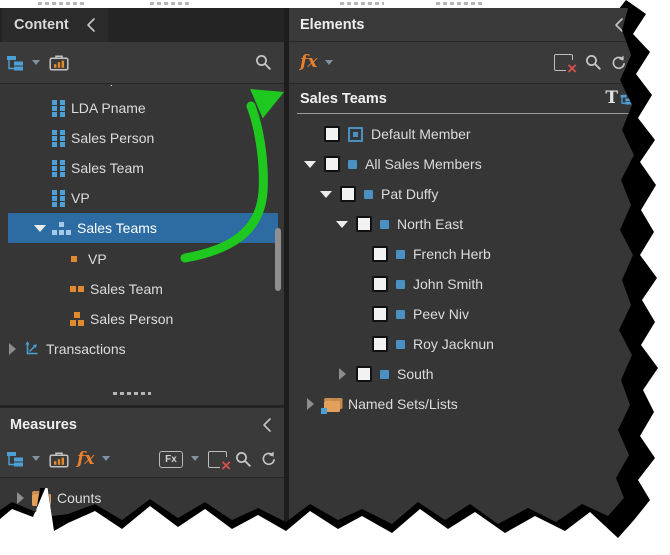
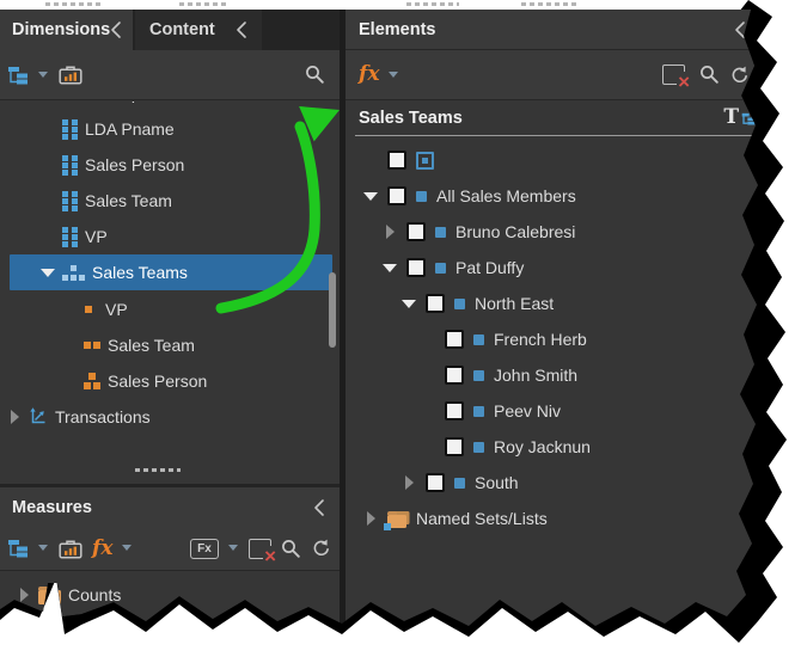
+ Dimensions
  Content
  LDA Pname
  Sales Person
  Sales Team
  VP
  Sales Teams
  VP
  Sales Team
  Sales Person
  Transactions
  Measures
  fx
  Fx
  Counts
  Elements
  fx
  Sales Teams
  T
- Default Member
  All Sales Members
+ Bruno Calebresi
  Pat Duffy
  North East
  French Herb
  John Smith
  Peev Niv
  Roy Jacknun
  South
  Named Sets/Lists
